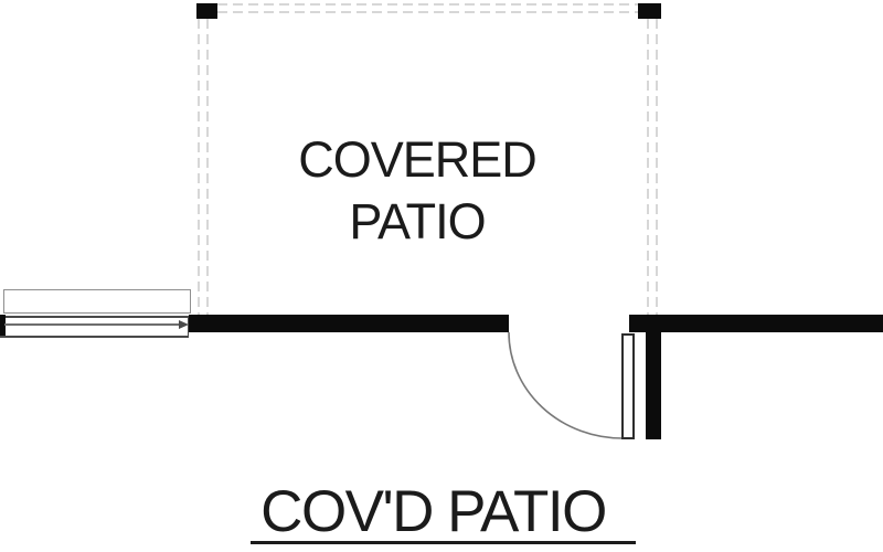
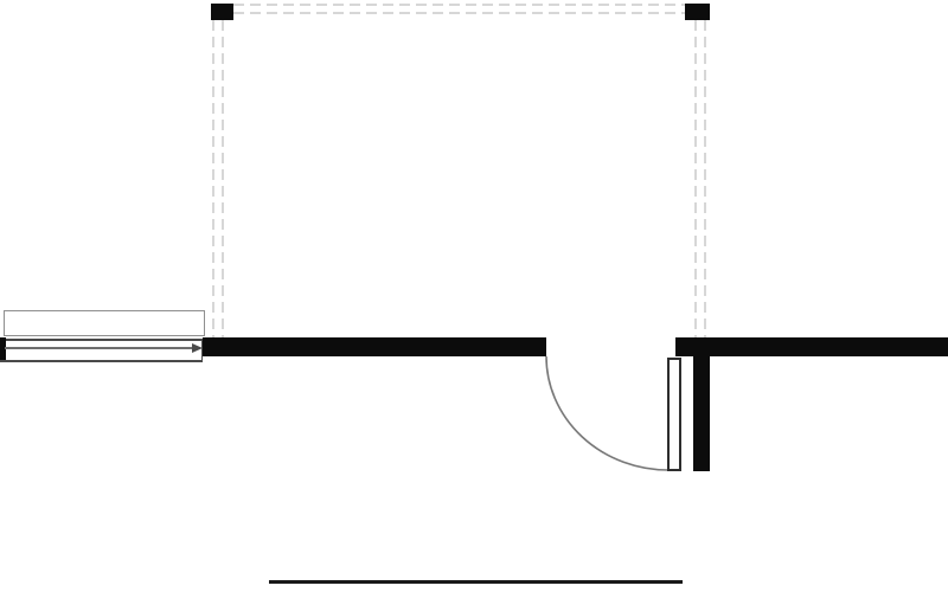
- COVERED
- PATIO
- COV'D PATIO
